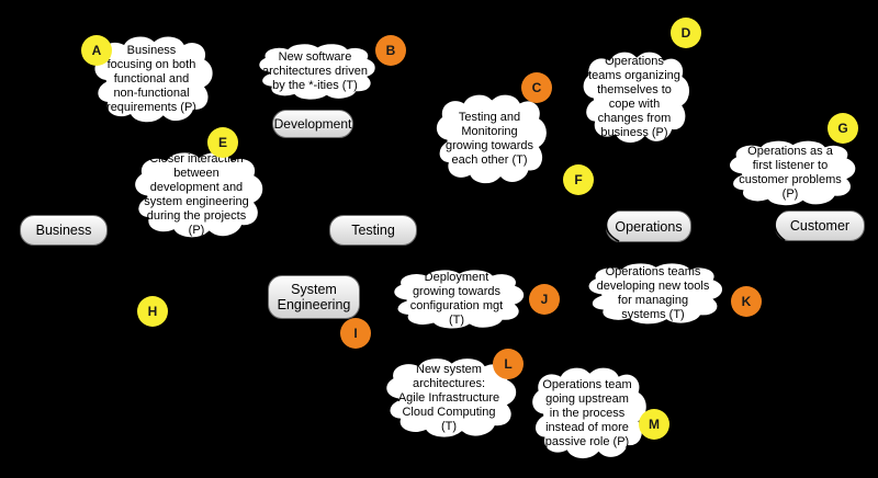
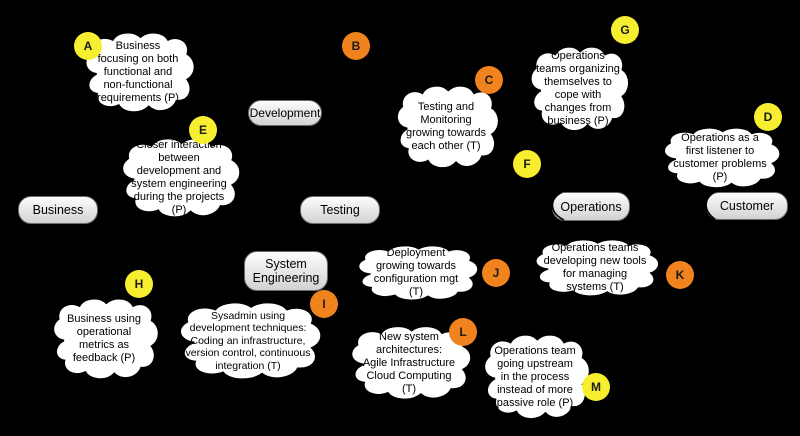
  Business
  focusing on both
  functional and
  non-functional
  requirements (P)
- New software
- architectures driven
- by the *-ities (T)
  Testing and
  Monitoring
  growing towards
  each other (T)
  Operations
  teams organizing
  themselves to
  cope with
  changes from
  business (P)
  Closer interaction
  between
  development and
  system engineering
  during the projects
  (P)
  Operations as a
  first listener to
  customer problems
  (P)
+ Business using
+ operational
+ metrics as
+ feedback (P)
+ Sysadmin using
+ development techniques:
+ Coding an infrastructure,
+ version control, continuous
+ integration (T)
  Deployment
  growing towards
  configuration mgt
  (T)
  Operations teams
  developing new tools
  for managing
  systems (T)
  New system
  architectures:
  Agile Infrastructure
  Cloud Computing
  (T)
  Operations team
  going upstream
  in the process
  instead of more
  passive role (P)
  A
  B
  C
- D
+ G
  E
  F
- G
+ D
  H
  I
  J
  K
  L
  M
  Business
  Development
  Testing
  System Engineering
  Operations
  Customer
